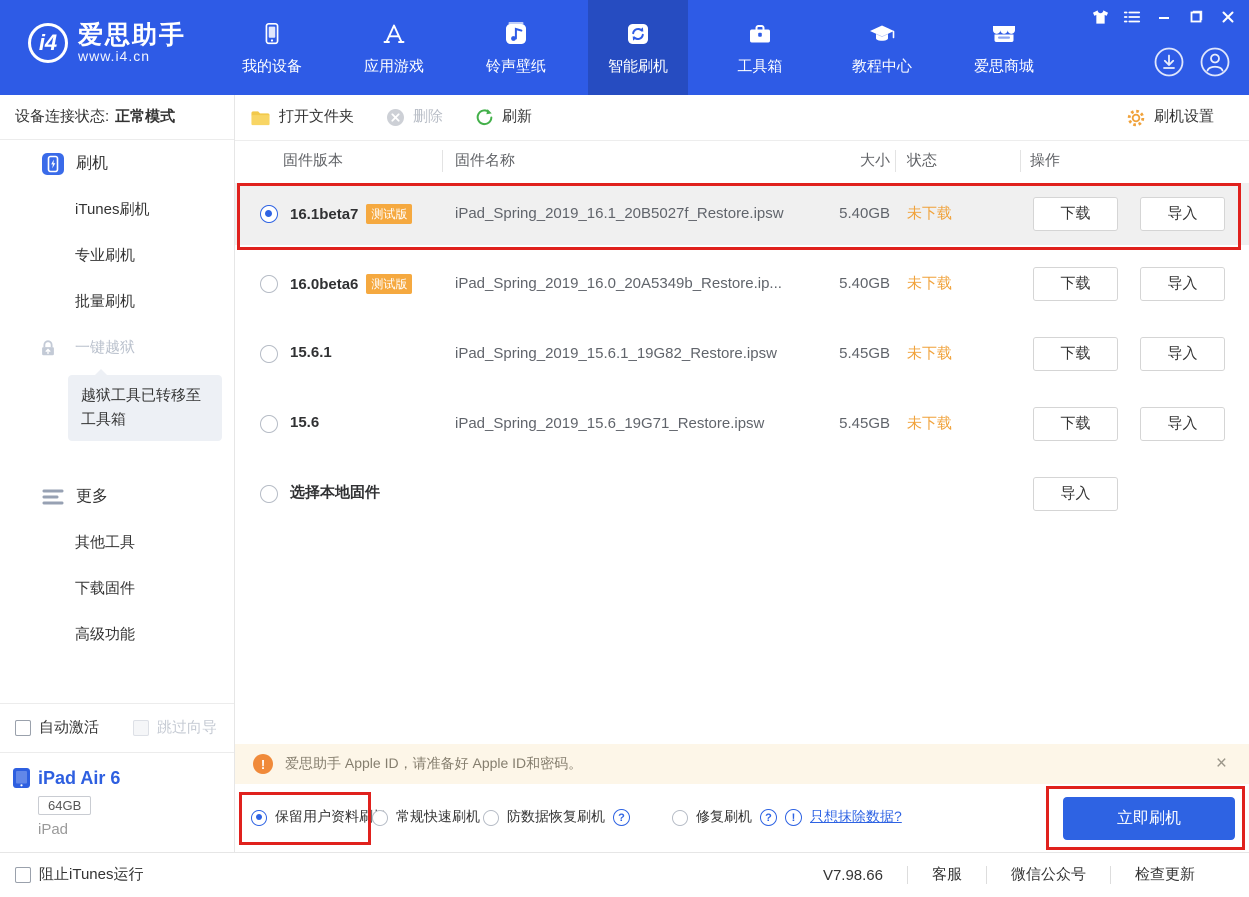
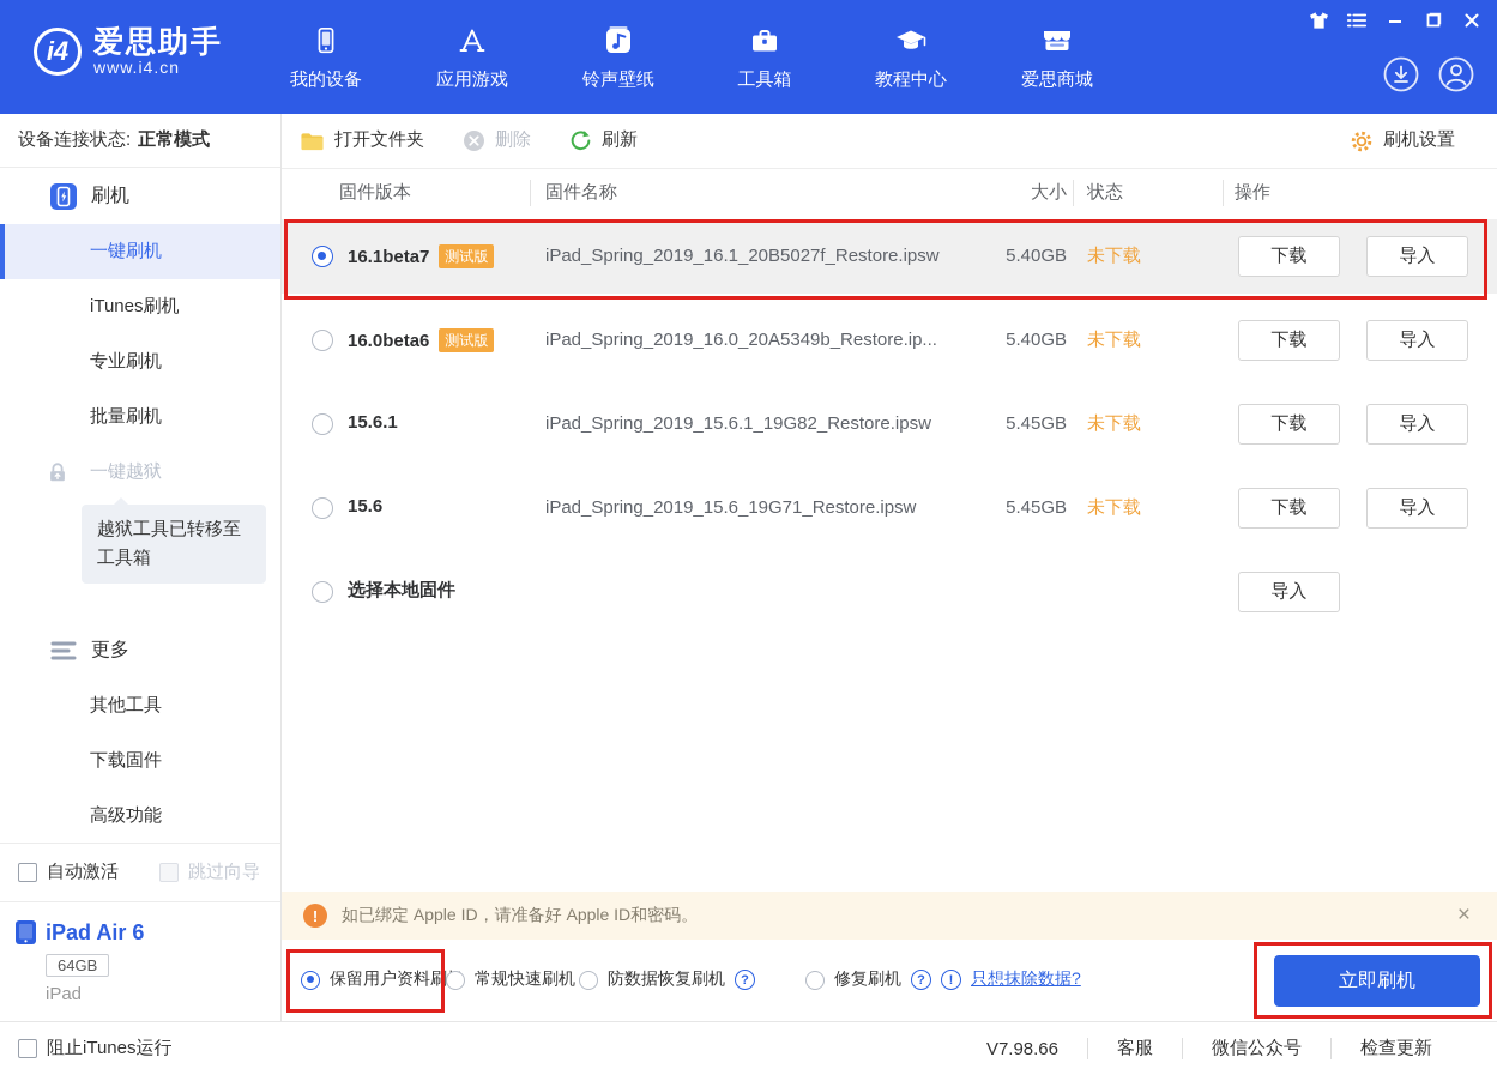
  i4
  爱思助手
  www.i4.cn
  我的设备
  应用游戏
  铃声壁纸
- 智能刷机
  工具箱
  教程中心
  爱思商城
  设备连接状态:
  正常模式
  刷机
+ 一键刷机
  iTunes刷机
  专业刷机
  批量刷机
  一键越狱
  越狱工具已转移至工具箱
  更多
  其他工具
  下载固件
  高级功能
  自动激活
  跳过向导
  iPad Air 6
  64GB
  iPad
  打开文件夹
  删除
  刷新
  刷机设置
  固件版本
  固件名称
  大小
  状态
  操作
  16.1beta7
  测试版
  iPad_Spring_2019_16.1_20B5027f_Restore.ipsw
  5.40GB
  未下载
  下载
  导入
  16.0beta6
  测试版
  iPad_Spring_2019_16.0_20A5349b_Restore.ip...
  5.40GB
  未下载
  下载
  导入
  15.6.1
  iPad_Spring_2019_15.6.1_19G82_Restore.ipsw
  5.45GB
  未下载
  下载
  导入
  15.6
  iPad_Spring_2019_15.6_19G71_Restore.ipsw
  5.45GB
  未下载
  下载
  导入
  选择本地固件
  导入
  !
- 爱思助手 Apple ID，请准备好 Apple ID和密码。
+ 如已绑定 Apple ID，请准备好 Apple ID和密码。
  ×
  保留用户资料刷
  常规快速刷机
  防数据恢复刷机
  ?
  修复刷机
  ?
  !
  只想抹除数据?
  立即刷机
  阻止iTunes运行
  V7.98.66
  客服
  微信公众号
  检查更新
